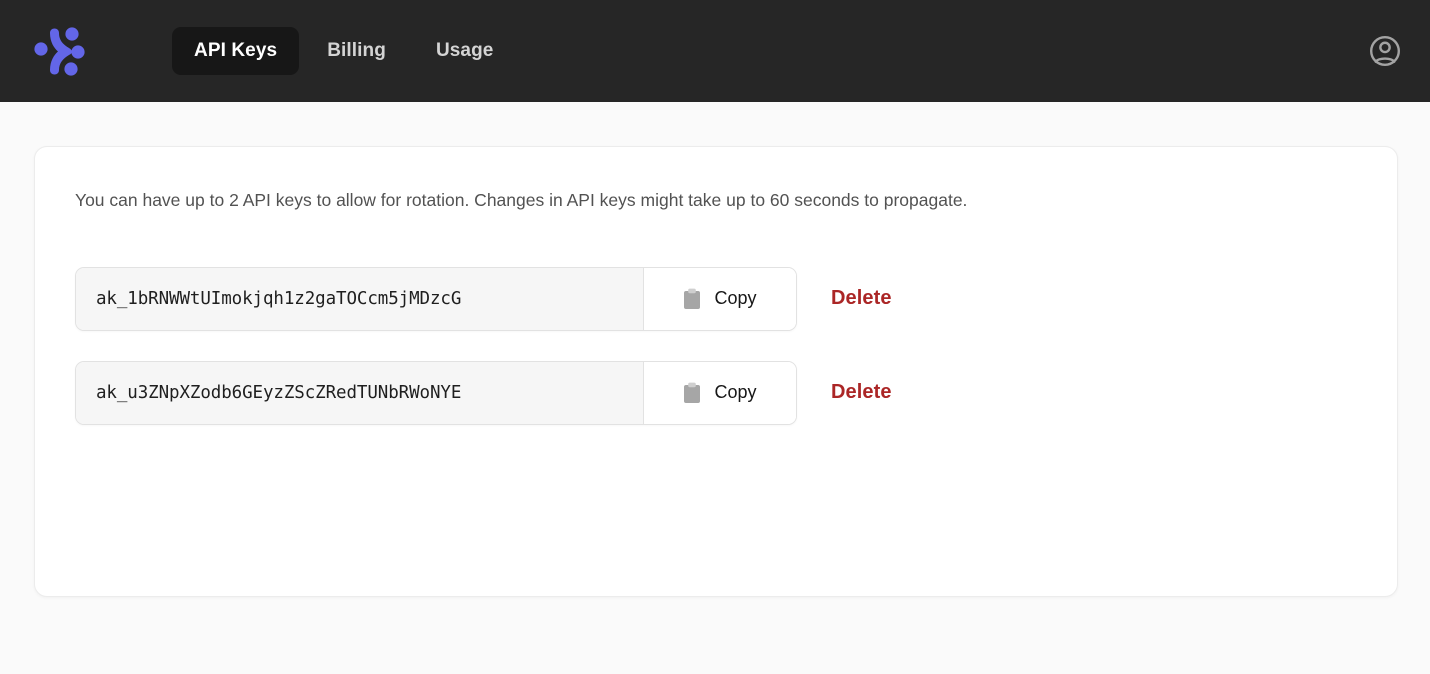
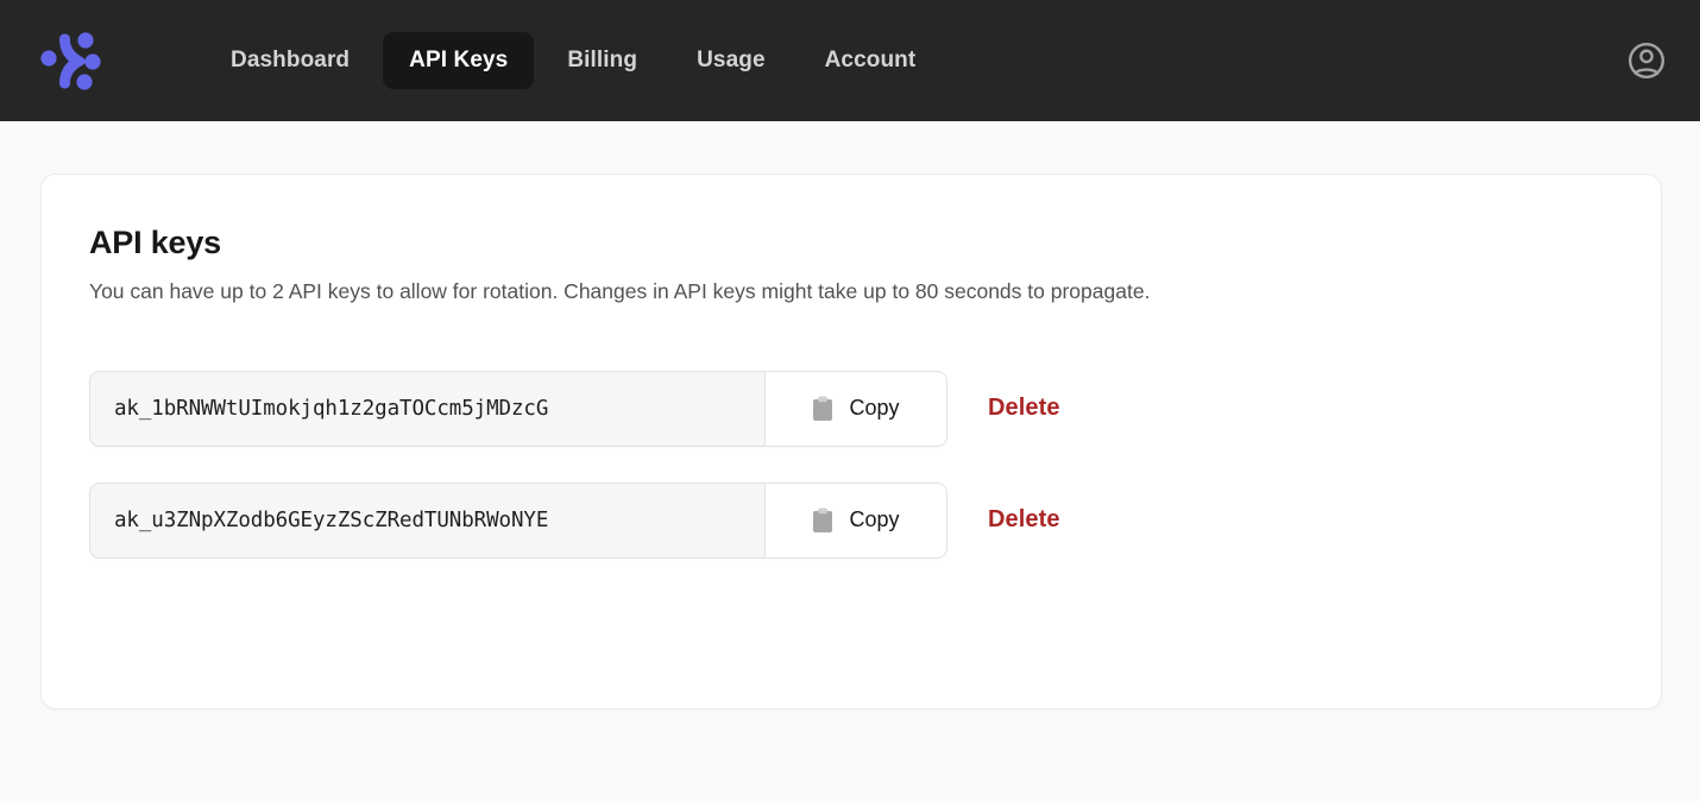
+ Dashboard
  API Keys
  Billing
  Usage
+ Account
+ API keys
- You can have up to 2 API keys to allow for rotation. Changes in API keys might take up to 60 seconds to propagate.
+ You can have up to 2 API keys to allow for rotation. Changes in API keys might take up to 80 seconds to propagate.
  ak_1bRNWWtUImokjqh1z2gaTOCcm5jMDzcG
  Copy
  Delete
  ak_u3ZNpXZodb6GEyzZScZRedTUNbRWoNYE
  Copy
  Delete
